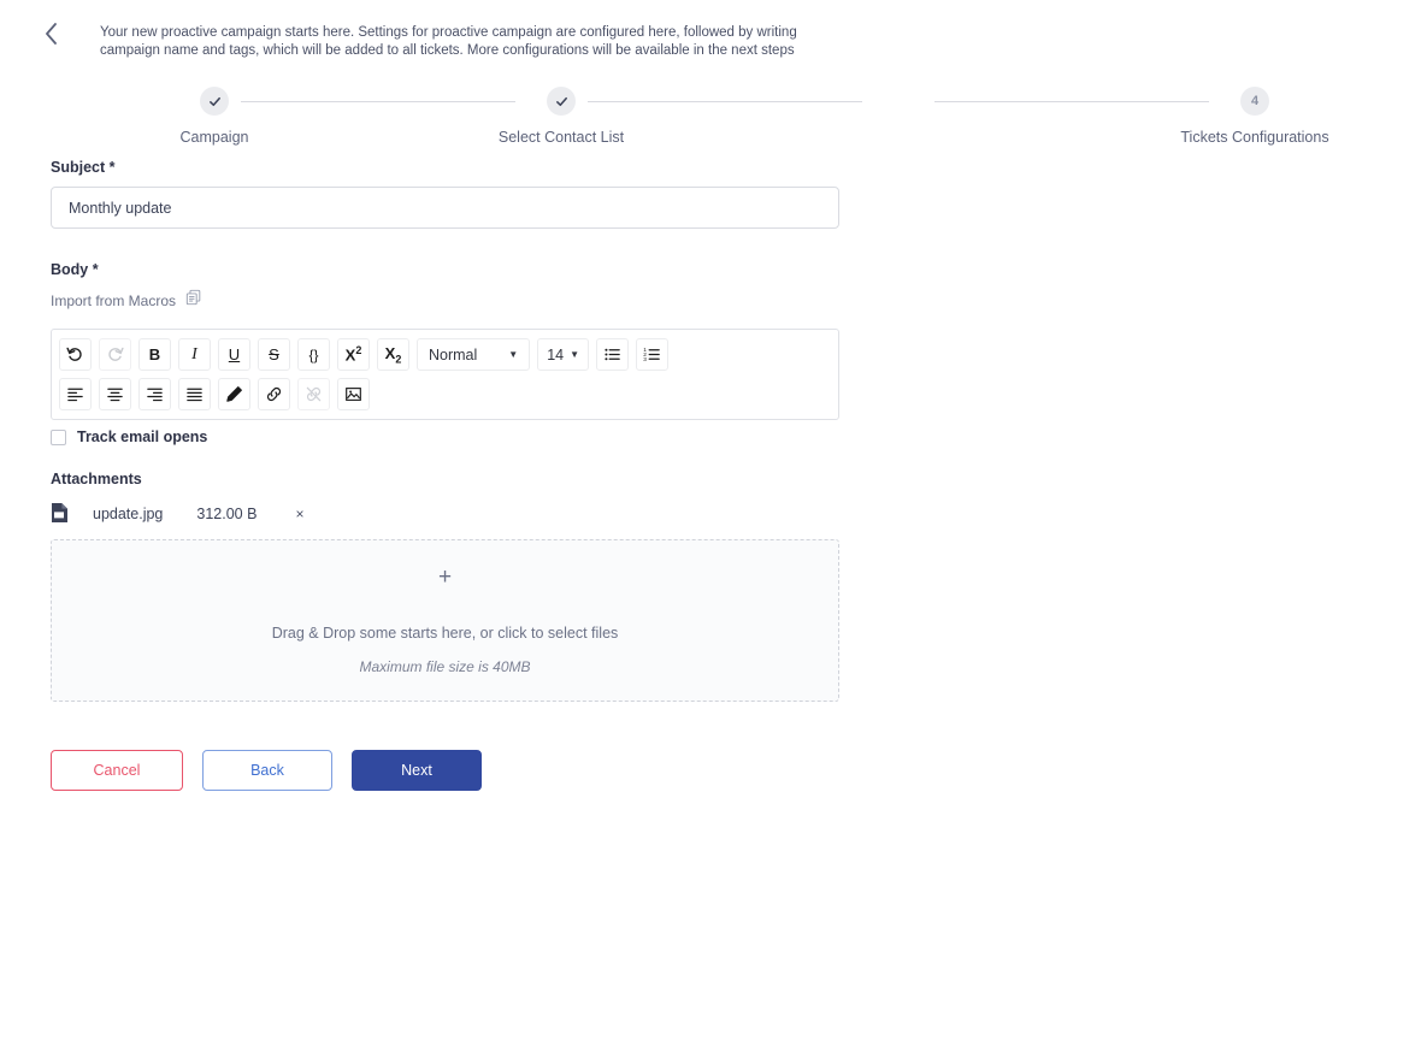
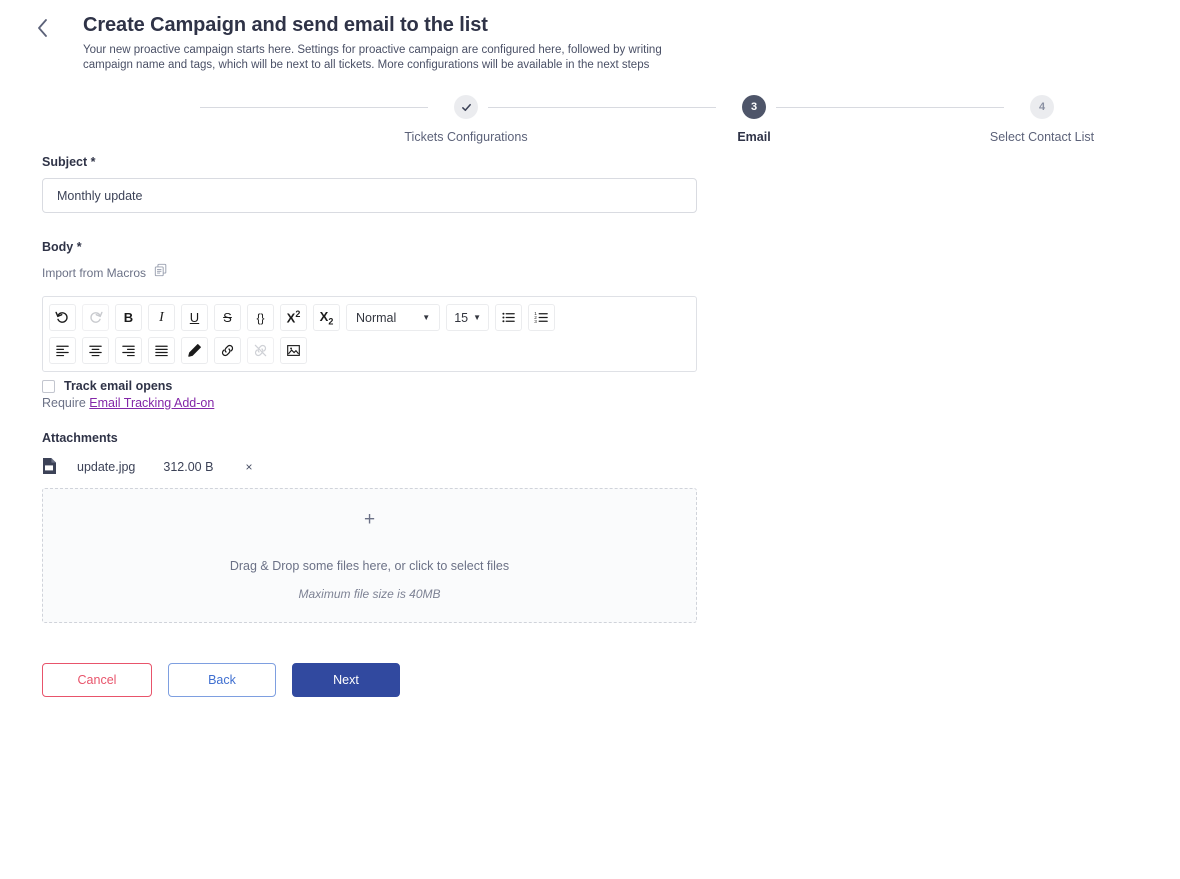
+ Create Campaign and send email to the list
- Your new proactive campaign starts here. Settings for proactive campaign are configured here, followed by writing campaign name and tags, which will be added to all tickets. More configurations will be available in the next steps
+ Your new proactive campaign starts here. Settings for proactive campaign are configured here, followed by writing campaign name and tags, which will be next to all tickets. More configurations will be available in the next steps
- Campaign
- Select Contact List
+ Tickets Configurations
+ 3
+ Email
  4
- Tickets Configurations
+ Select Contact List
  Subject *
  Monthly update
  Body *
  Import from Macros
  B
  I
  U
  S
  {}
  X2
  X2
  Normal
  ▼
- 14
+ 15
  ▼
  Track email opens
+ Require Email Tracking Add-on
  Attachments
  update.jpg
  312.00 B
  ×
  +
- Drag & Drop some starts here, or click to select files
+ Drag & Drop some files here, or click to select files
  Maximum file size is 40MB
  Cancel
  Back
  Next
